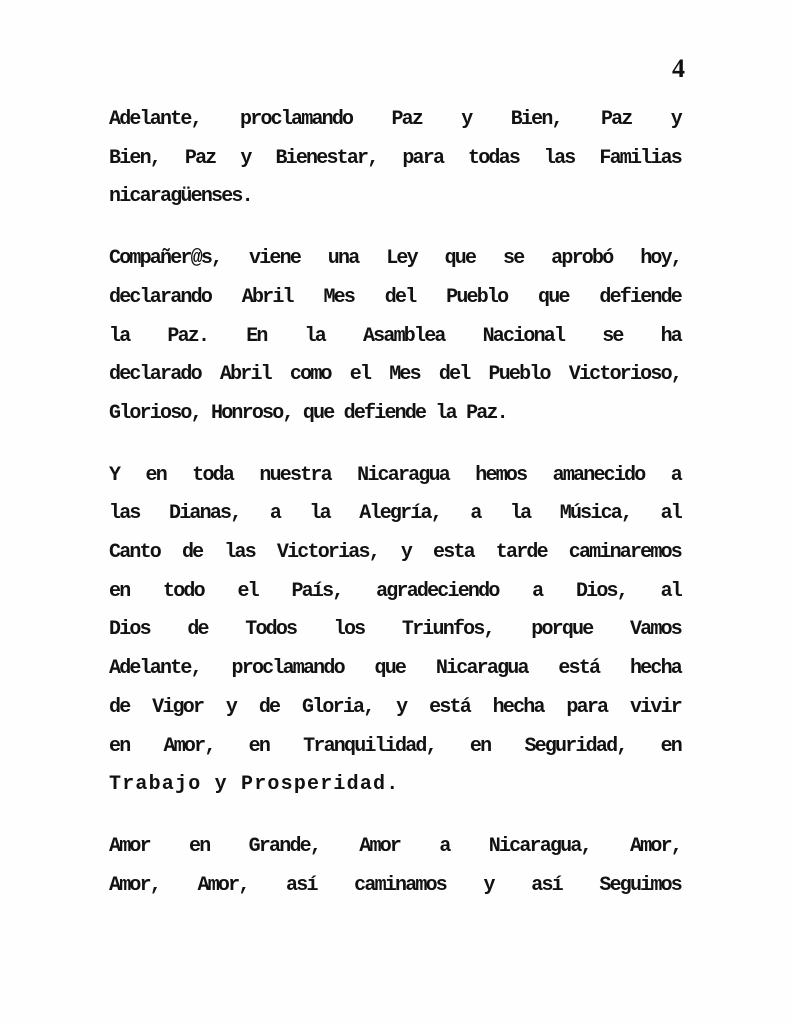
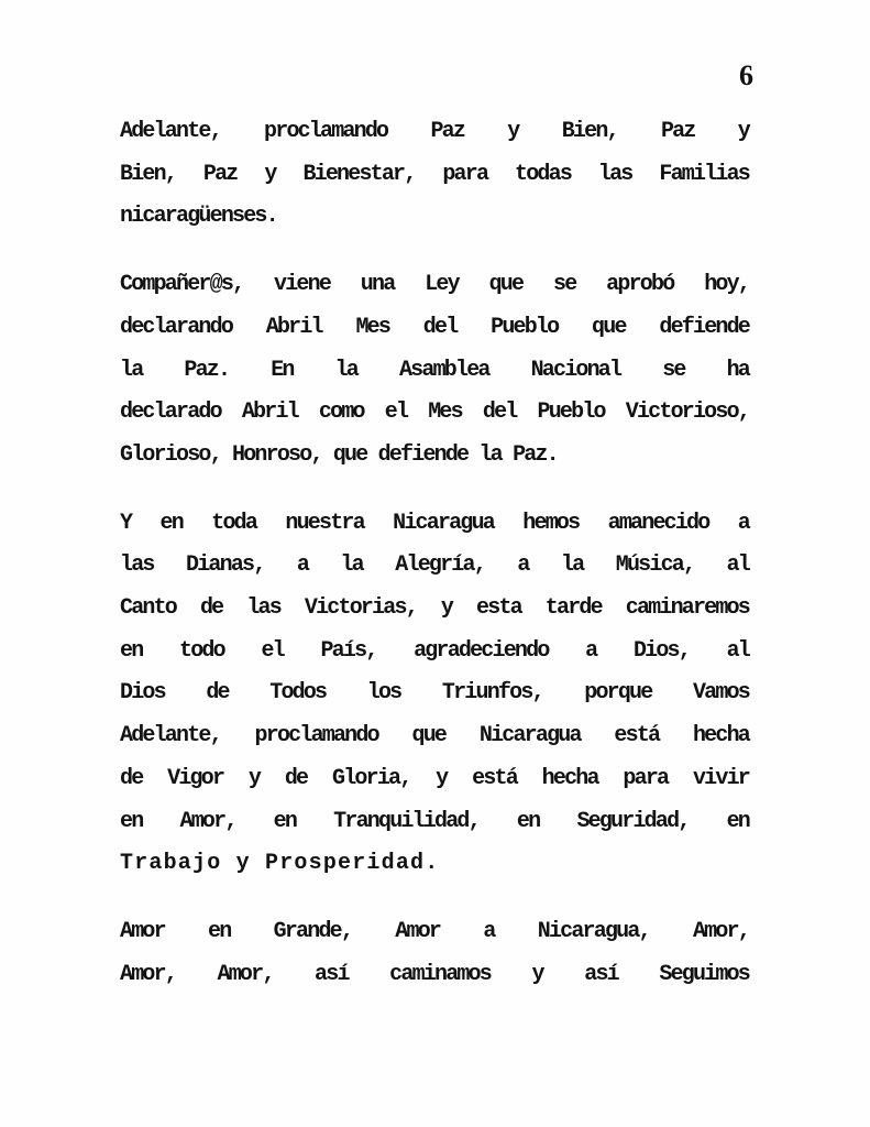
- 4
+ 6
  Adelante, proclamando Paz y Bien, Paz y
  Bien, Paz y Bienestar, para todas las Familias
  nicaragüenses.
  Compañer@s, viene una Ley que se aprobó hoy,
  declarando Abril Mes del Pueblo que defiende
  la Paz. En la Asamblea Nacional se ha
  declarado Abril como el Mes del Pueblo Victorioso,
  Glorioso, Honroso, que defiende la Paz.
  Y en toda nuestra Nicaragua hemos amanecido a
  las Dianas, a la Alegría, a la Música, al
  Canto de las Victorias, y esta tarde caminaremos
  en todo el País, agradeciendo a Dios, al
  Dios de Todos los Triunfos, porque Vamos
  Adelante, proclamando que Nicaragua está hecha
  de Vigor y de Gloria, y está hecha para vivir
  en Amor, en Tranquilidad, en Seguridad, en
  Trabajo y Prosperidad.
  Amor en Grande, Amor a Nicaragua, Amor,
  Amor, Amor, así caminamos y así Seguimos
